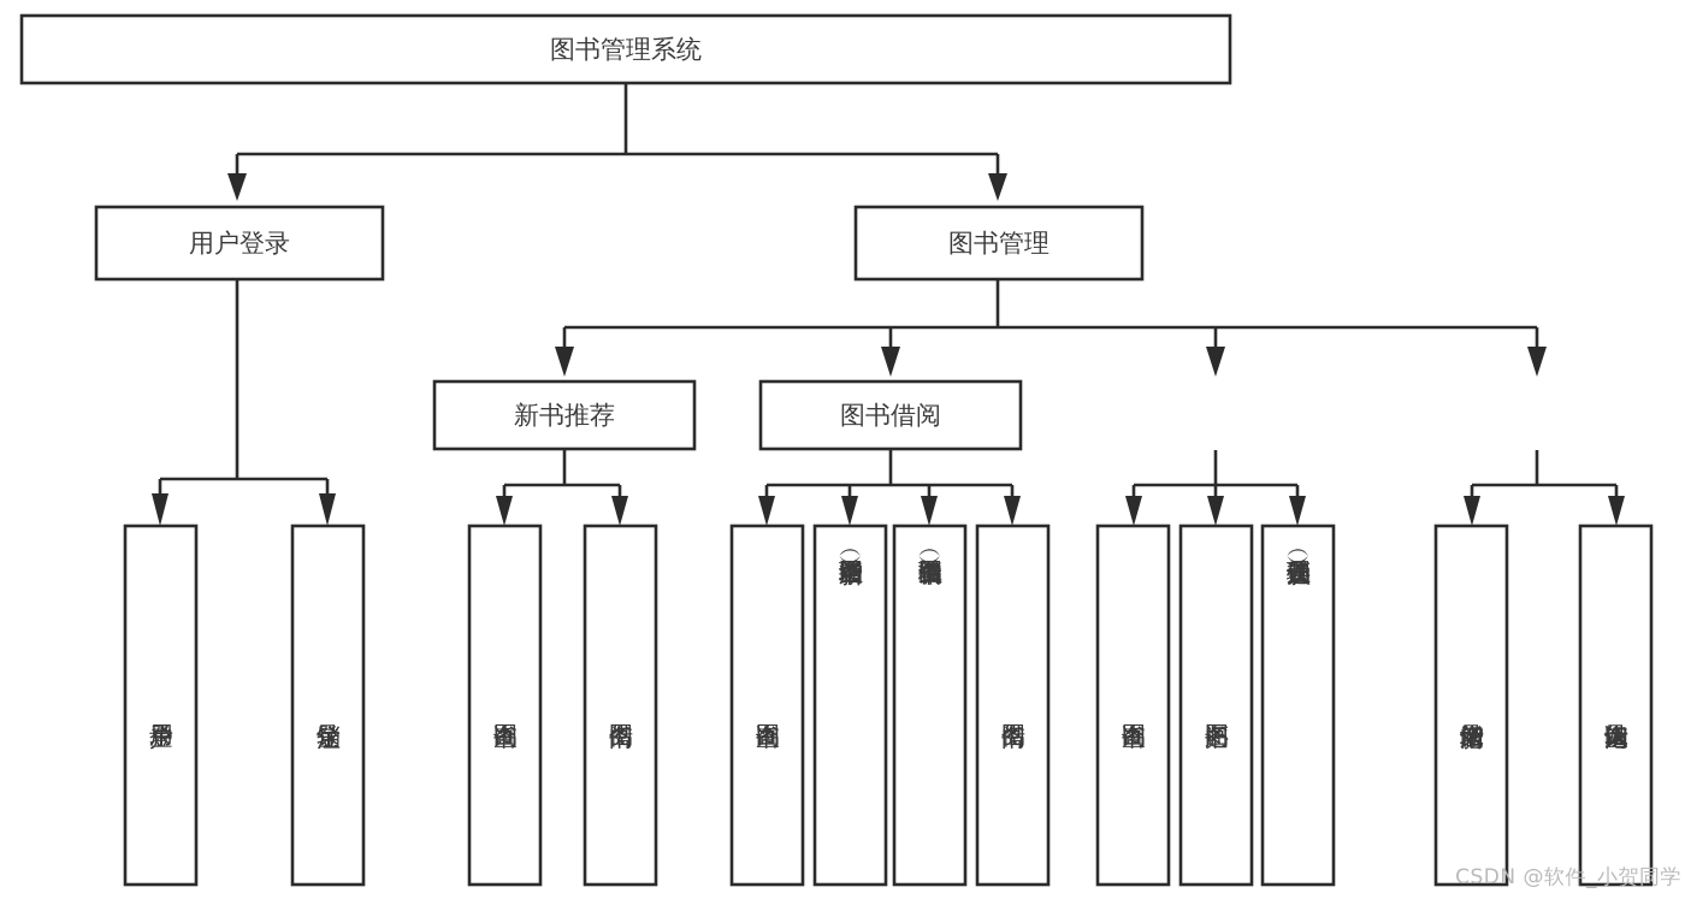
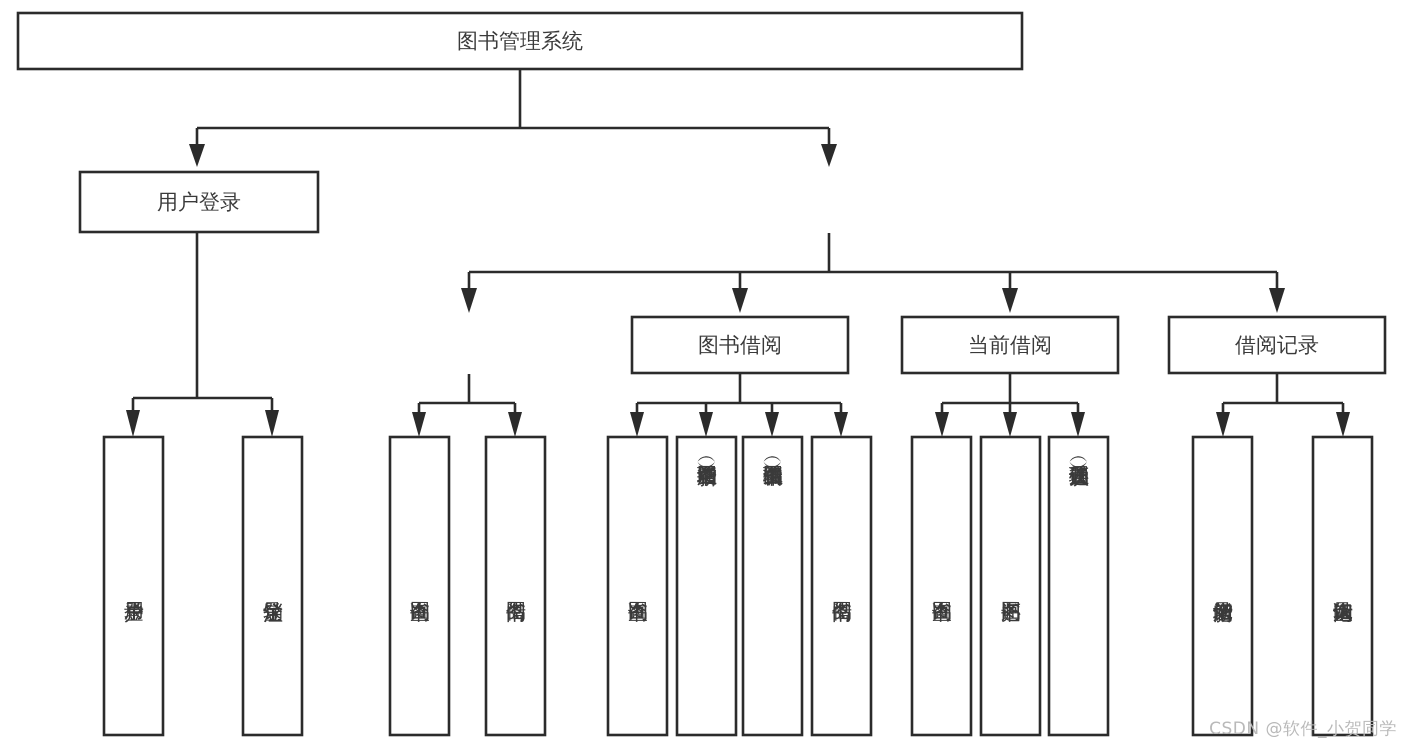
  图书管理系统
  用户登录
- 图书管理
- 新书推荐
  图书借阅
+ 当前借阅
+ 借阅记录
  CSDN @软件_小贺同学
